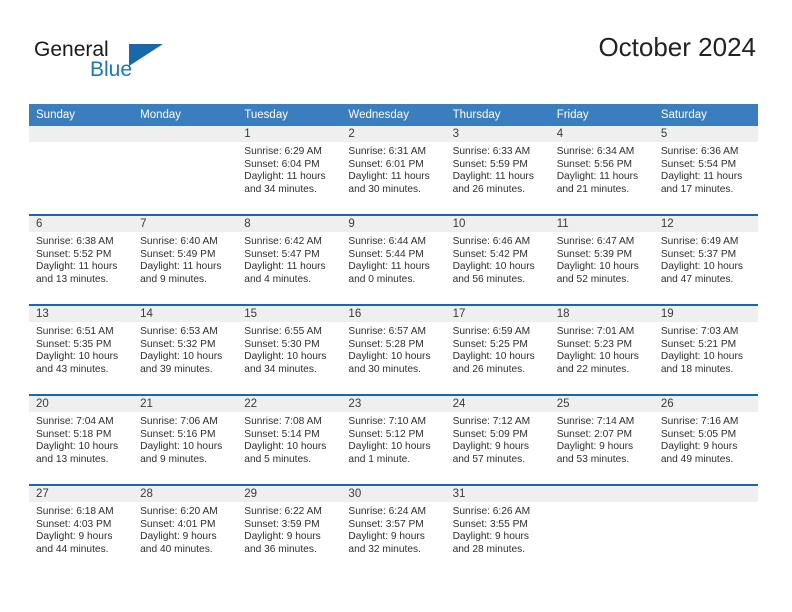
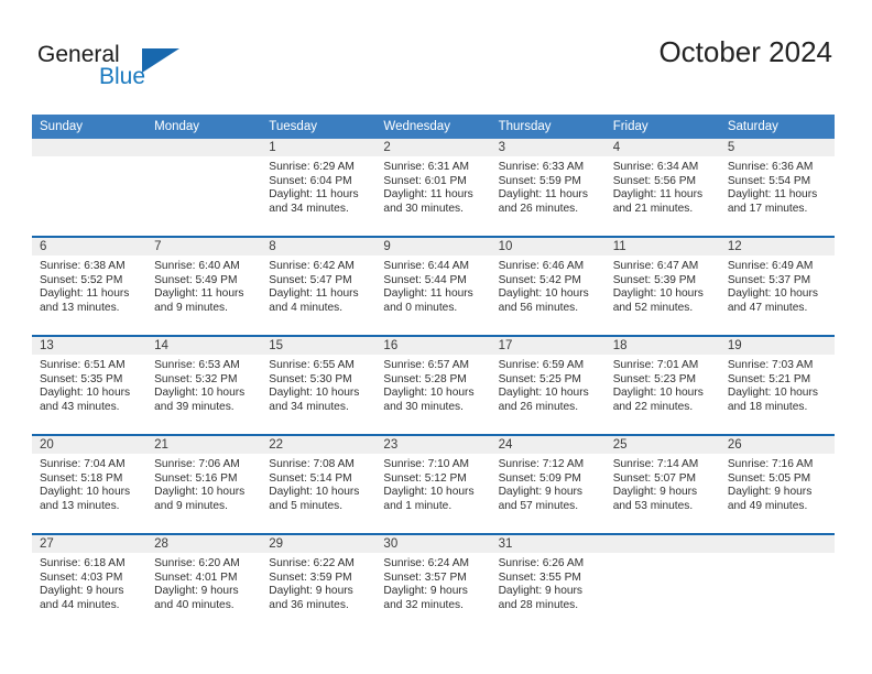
  General
  Blue
  October 2024
  Sunday
  Monday
  Tuesday
  Wednesday
  Thursday
  Friday
  Saturday
  1
  Sunrise: 6:29 AM
  Sunset: 6:04 PM
  Daylight: 11 hours
  and 34 minutes.
  2
  Sunrise: 6:31 AM
  Sunset: 6:01 PM
  Daylight: 11 hours
  and 30 minutes.
  3
  Sunrise: 6:33 AM
  Sunset: 5:59 PM
  Daylight: 11 hours
  and 26 minutes.
  4
  Sunrise: 6:34 AM
  Sunset: 5:56 PM
  Daylight: 11 hours
  and 21 minutes.
  5
  Sunrise: 6:36 AM
  Sunset: 5:54 PM
  Daylight: 11 hours
  and 17 minutes.
  6
  Sunrise: 6:38 AM
  Sunset: 5:52 PM
  Daylight: 11 hours
  and 13 minutes.
  7
  Sunrise: 6:40 AM
  Sunset: 5:49 PM
  Daylight: 11 hours
  and 9 minutes.
  8
  Sunrise: 6:42 AM
  Sunset: 5:47 PM
  Daylight: 11 hours
  and 4 minutes.
  9
  Sunrise: 6:44 AM
  Sunset: 5:44 PM
  Daylight: 11 hours
  and 0 minutes.
  10
  Sunrise: 6:46 AM
  Sunset: 5:42 PM
  Daylight: 10 hours
  and 56 minutes.
  11
  Sunrise: 6:47 AM
  Sunset: 5:39 PM
  Daylight: 10 hours
  and 52 minutes.
  12
  Sunrise: 6:49 AM
  Sunset: 5:37 PM
  Daylight: 10 hours
  and 47 minutes.
  13
  Sunrise: 6:51 AM
  Sunset: 5:35 PM
  Daylight: 10 hours
  and 43 minutes.
  14
  Sunrise: 6:53 AM
  Sunset: 5:32 PM
  Daylight: 10 hours
  and 39 minutes.
  15
  Sunrise: 6:55 AM
  Sunset: 5:30 PM
  Daylight: 10 hours
  and 34 minutes.
  16
  Sunrise: 6:57 AM
  Sunset: 5:28 PM
  Daylight: 10 hours
  and 30 minutes.
  17
  Sunrise: 6:59 AM
  Sunset: 5:25 PM
  Daylight: 10 hours
  and 26 minutes.
  18
  Sunrise: 7:01 AM
  Sunset: 5:23 PM
  Daylight: 10 hours
  and 22 minutes.
  19
  Sunrise: 7:03 AM
  Sunset: 5:21 PM
  Daylight: 10 hours
  and 18 minutes.
  20
  Sunrise: 7:04 AM
  Sunset: 5:18 PM
  Daylight: 10 hours
  and 13 minutes.
  21
  Sunrise: 7:06 AM
  Sunset: 5:16 PM
  Daylight: 10 hours
  and 9 minutes.
  22
  Sunrise: 7:08 AM
  Sunset: 5:14 PM
  Daylight: 10 hours
  and 5 minutes.
  23
  Sunrise: 7:10 AM
  Sunset: 5:12 PM
  Daylight: 10 hours
  and 1 minute.
  24
  Sunrise: 7:12 AM
  Sunset: 5:09 PM
  Daylight: 9 hours
  and 57 minutes.
  25
  Sunrise: 7:14 AM
- Sunset: 2:07 PM
+ Sunset: 5:07 PM
  Daylight: 9 hours
  and 53 minutes.
  26
  Sunrise: 7:16 AM
  Sunset: 5:05 PM
  Daylight: 9 hours
  and 49 minutes.
  27
  Sunrise: 6:18 AM
  Sunset: 4:03 PM
  Daylight: 9 hours
  and 44 minutes.
  28
  Sunrise: 6:20 AM
  Sunset: 4:01 PM
  Daylight: 9 hours
  and 40 minutes.
  29
  Sunrise: 6:22 AM
  Sunset: 3:59 PM
  Daylight: 9 hours
  and 36 minutes.
  30
  Sunrise: 6:24 AM
  Sunset: 3:57 PM
  Daylight: 9 hours
  and 32 minutes.
  31
  Sunrise: 6:26 AM
  Sunset: 3:55 PM
  Daylight: 9 hours
  and 28 minutes.
